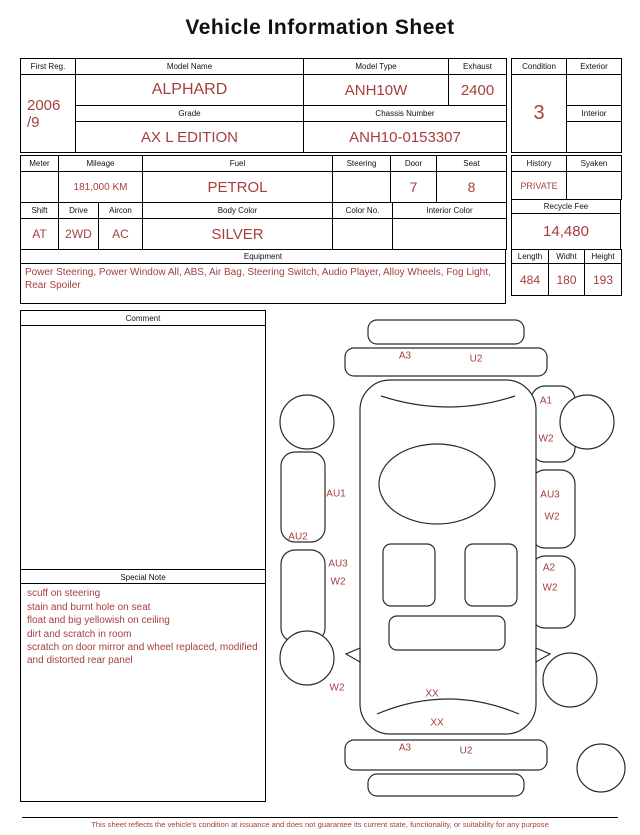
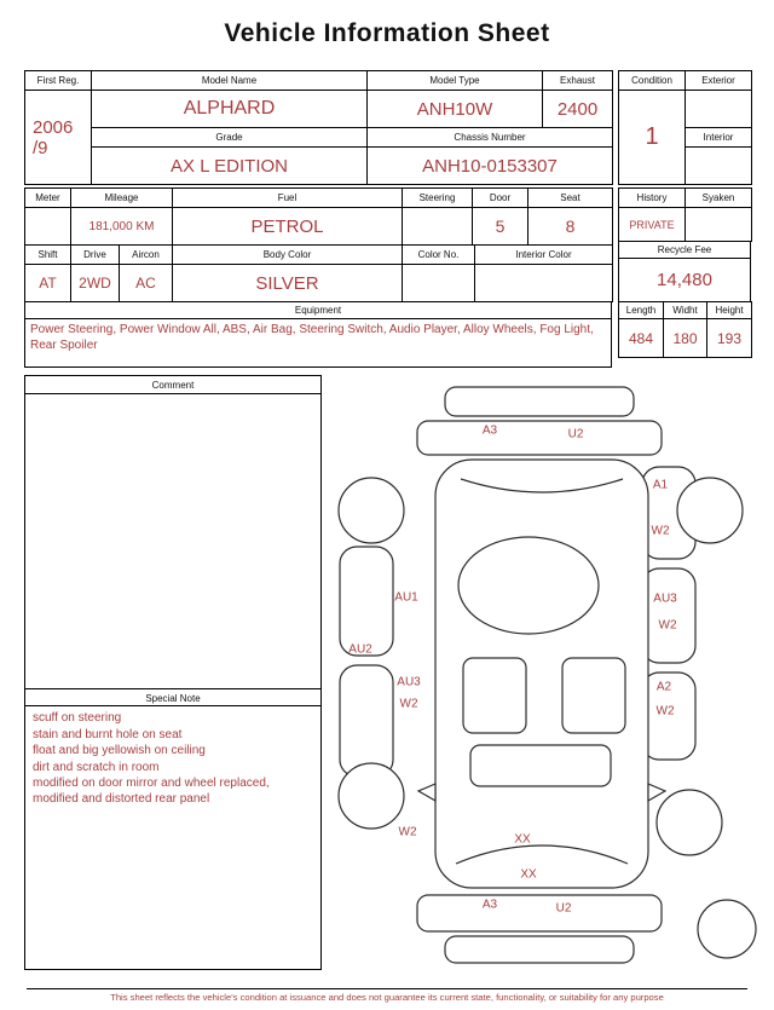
  Vehicle Information Sheet
  First Reg.	Model Name	Model Type	Exhaust
  2006 /9	ALPHARD	ANH10W	2400
  Grade	Chassis Number
  AX L EDITION	ANH10-0153307
  Condition	Exterior
- 3
+ 1
  Interior
  Meter	Mileage	Fuel	Steering	Door	Seat
- 	181,000 KM	PETROL		7	8
+ 	181,000 KM	PETROL		5	8
  Shift	Drive	Aircon	Body Color	Color No.	Interior Color
  AT	2WD	AC	SILVER
  Equipment
  Power Steering, Power Window All, ABS, Air Bag, Steering Switch, Audio Player, Alloy Wheels, Fog Light, Rear Spoiler
  History	Syaken
  PRIVATE
  Recycle Fee
  14,480
  Length	Widht	Height
  484	180	193
  Comment
  Special Note
  scuff on steering
  stain and burnt hole on seat
  float and big yellowish on ceiling
  dirt and scratch in room
- scratch on door mirror and wheel replaced, modified and distorted rear panel
+ modified on door mirror and wheel replaced, modified and distorted rear panel
  A3
  U2
  A1
  W2
  AU1
  AU2
  AU3
  W2
  AU3
  W2
  A2
  W2
  W2
  XX
  XX
  A3
  U2
  This sheet reflects the vehicle's condition at issuance and does not guarantee its current state, functionality, or suitability for any purpose
